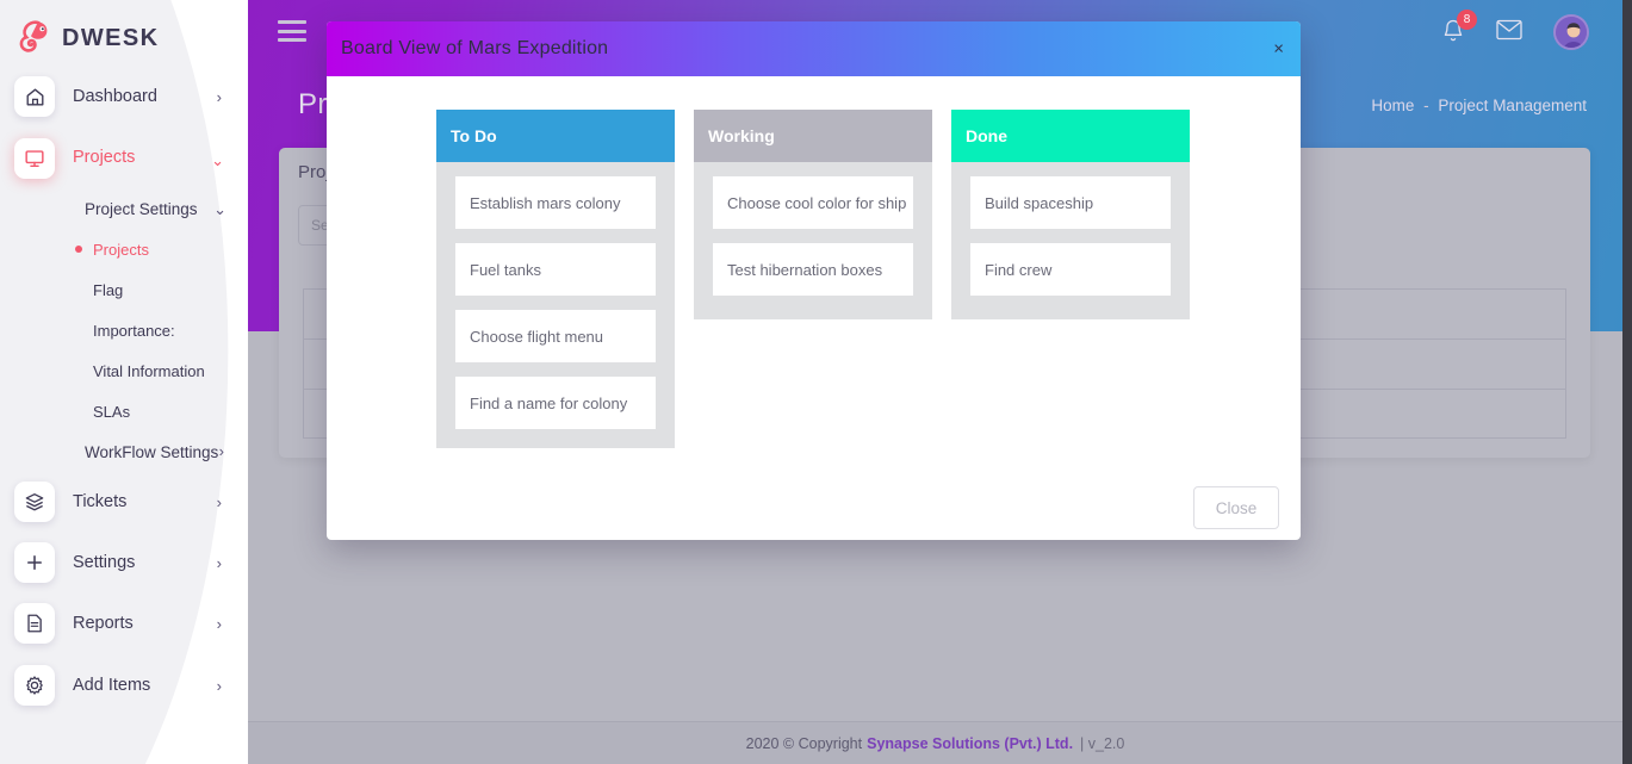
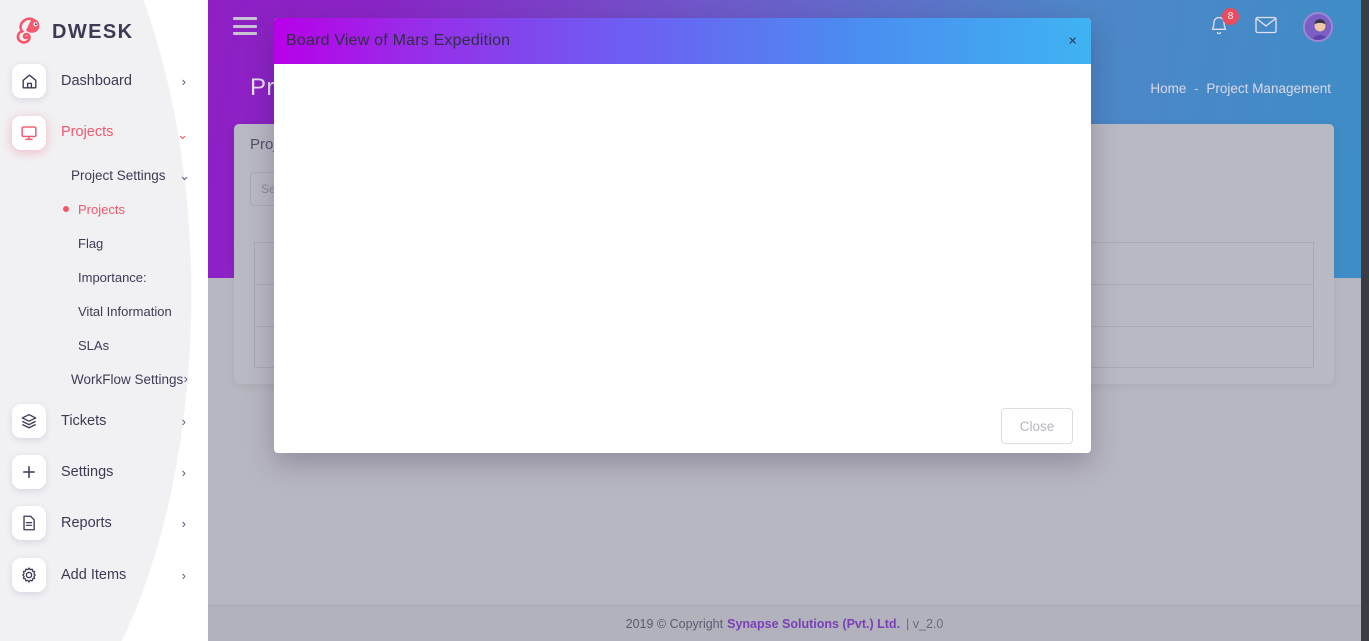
  8
  Home - Project Management
- 2020 © Copyright
+ 2019 © Copyright
  Synapse Solutions (Pvt.) Ltd.
  | v_2.0
  DWESK
  Dashboard
  ›
  Projects
  ⌄
  Project Settings
  ⌄
  Projects
  Flag
  Importance:
  Vital Information
  SLAs
  WorkFlow Settings
  ›
  Tickets
  ›
  Settings
  ›
  Reports
  ›
  Add Items
  ›
  Board View of Mars Expedition
  ×
- To Do
- Establish mars colony
- Fuel tanks
- Choose flight menu
- Find a name for colony
- Working
- Choose cool color for ship
- Test hibernation boxes
- Done
- Build spaceship
- Find crew
  Close
